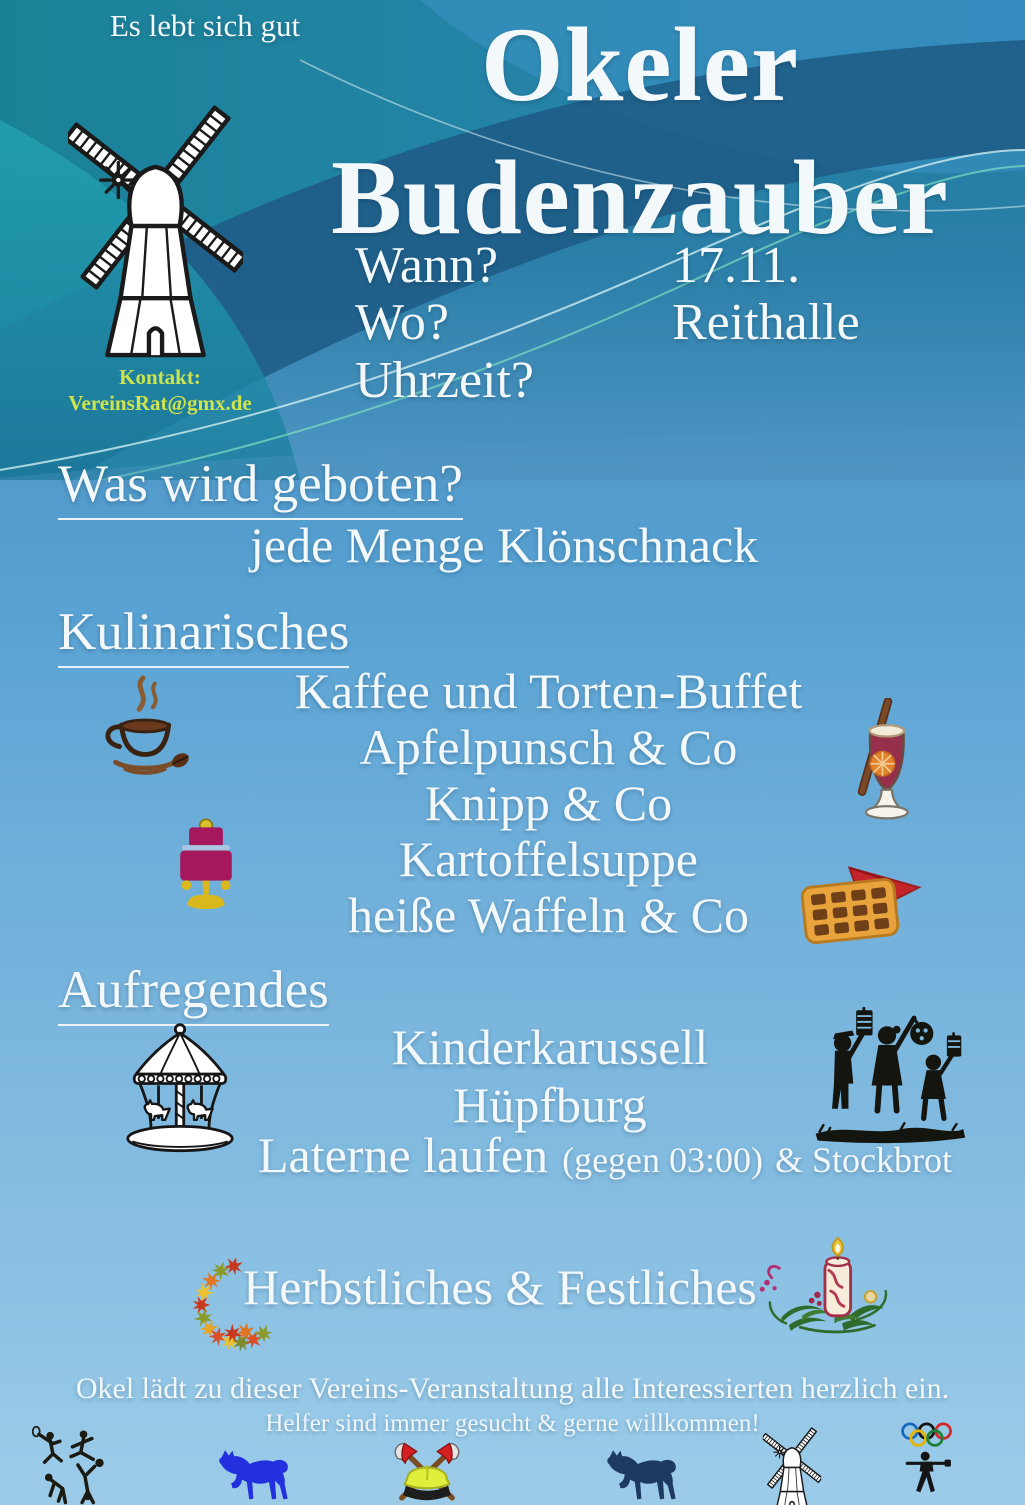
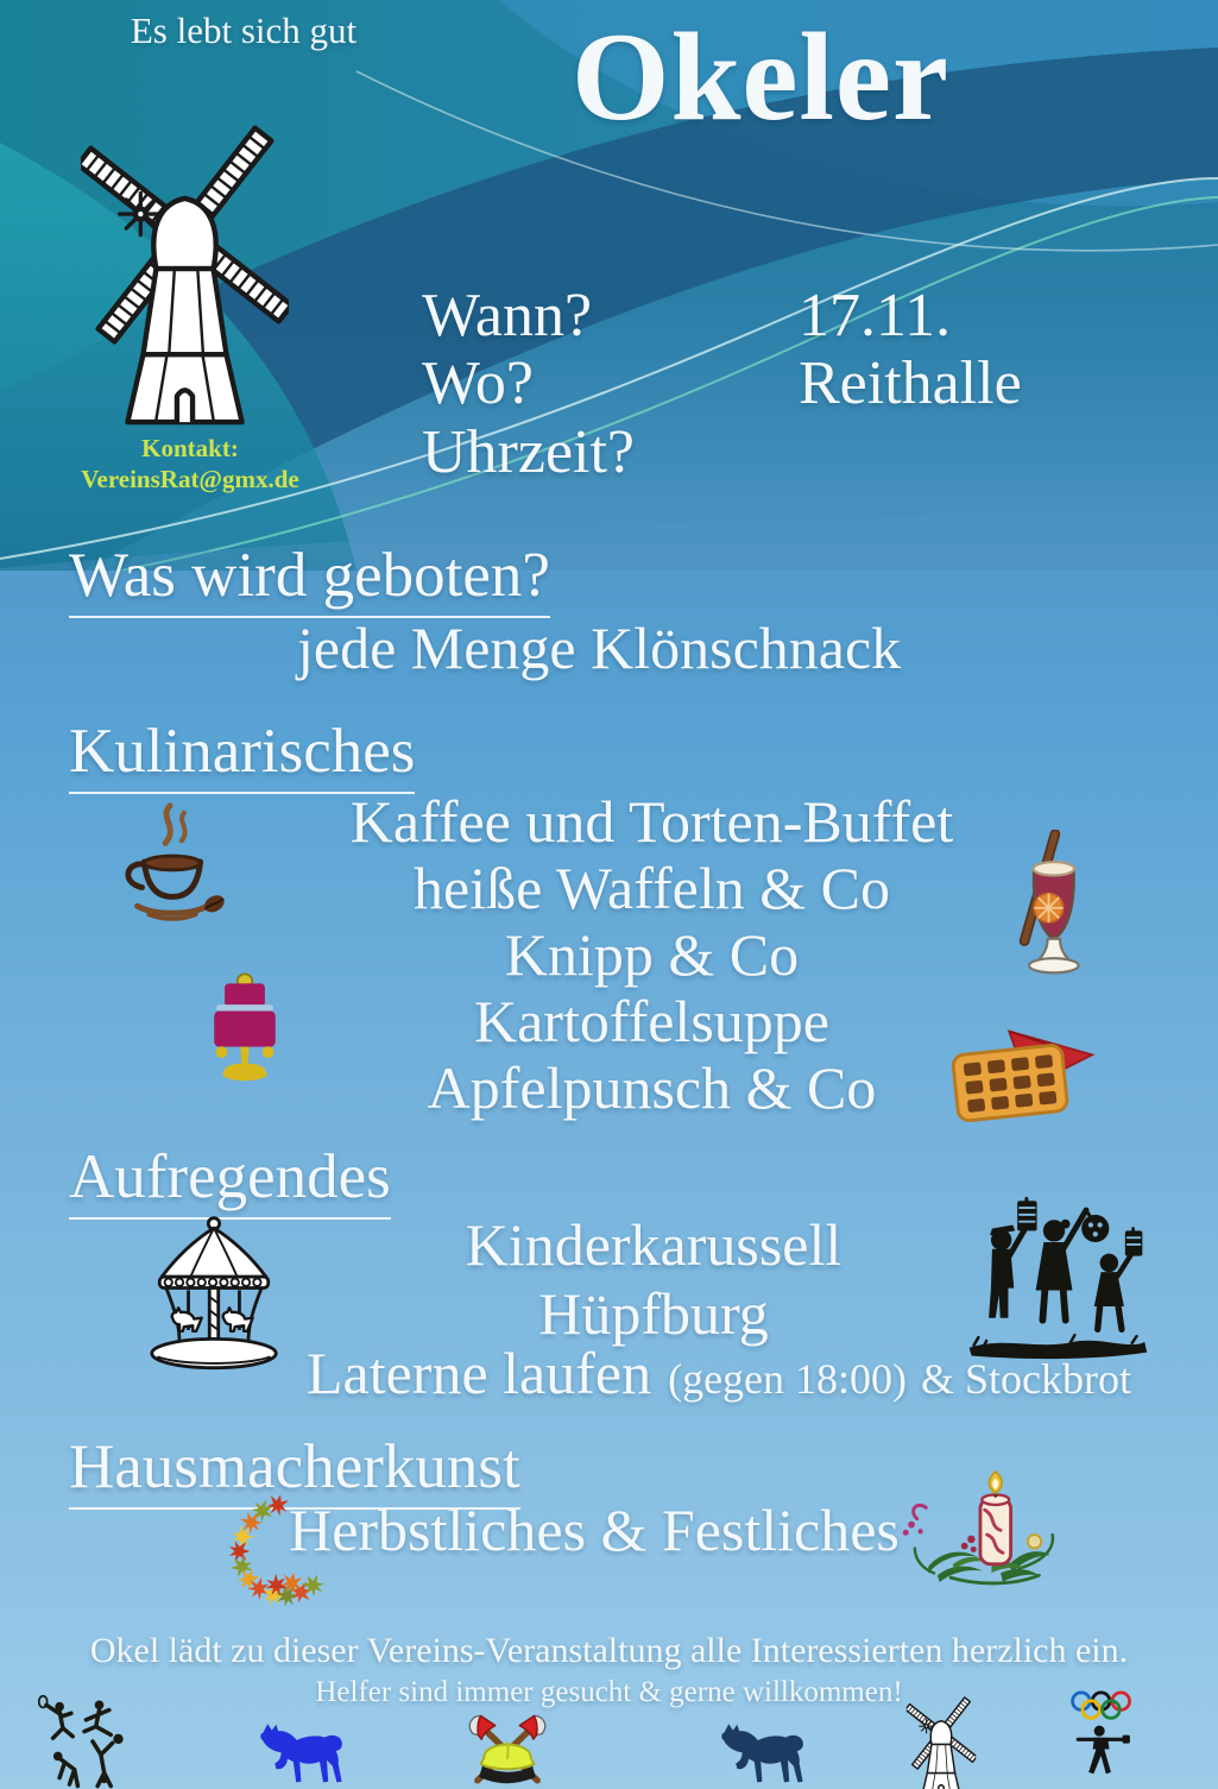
  Es lebt sich gut
  Kontakt:
  VereinsRat@gmx.de
  Okeler
- Budenzauber
  Wann?
  17.11.
  Wo?
  Reithalle
  Uhrzeit?
  Was wird geboten?
  jede Menge Klönschnack
  Kulinarisches
  Kaffee und Torten-Buffet
- Apfelpunsch & Co
+ heiße Waffeln & Co
  Knipp & Co
  Kartoffelsuppe
- heiße Waffeln & Co
+ Apfelpunsch & Co
  Aufregendes
  Kinderkarussell
  Hüpfburg
- Laterne laufen (gegen 03:00) & Stockbrot
+ Laterne laufen (gegen 18:00) & Stockbrot
+ Hausmacherkunst
  Herbstliches & Festliches
  Okel lädt zu dieser Vereins-Veranstaltung alle Interessierten herzlich ein.
  Helfer sind immer gesucht & gerne willkommen!
